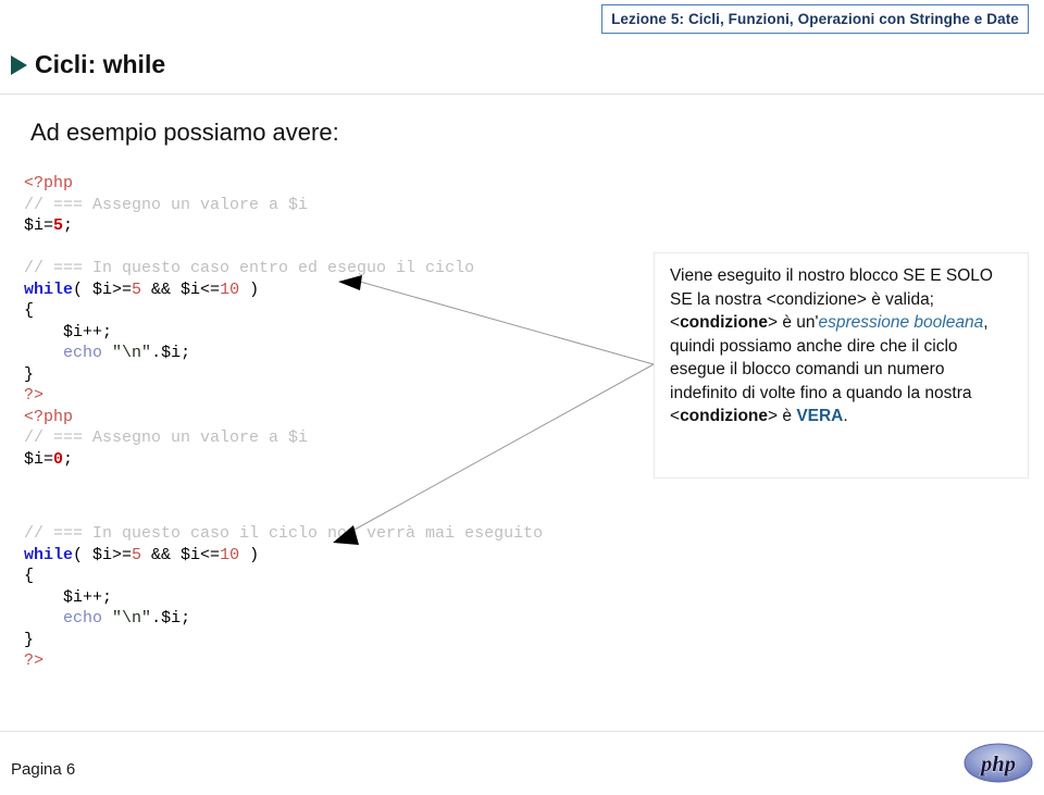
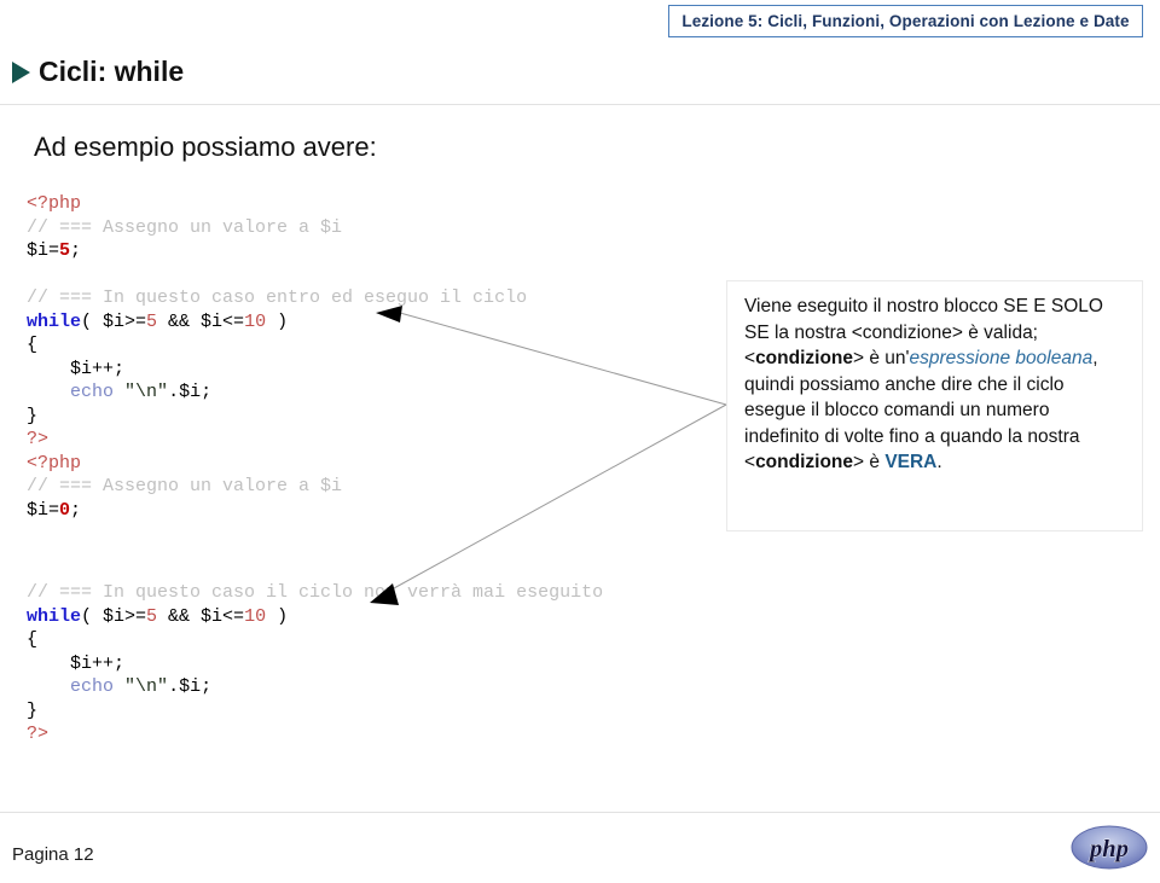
- Lezione 5: Cicli, Funzioni, Operazioni con Stringhe e Date
+ Lezione 5: Cicli, Funzioni, Operazioni con Lezione e Date
  Cicli: while
  Ad esempio possiamo avere:
  <?php // === Assegno un valore a $i $i=5; // === In questo caso entro ed eseguo il ciclo while( $i>=5 && $i<=10 ) { $i++; echo "\n".$i; } ?> <?php // === Assegno un valore a $i $i=0;
  // === In questo caso il ciclo no verrà mai eseguito while( $i>=5 && $i<=10 ) { $i++; echo "\n".$i; } ?>
  Viene eseguito il nostro blocco SE E SOLO SE la nostra <condizione> è valida; <condizione> è un'espressione booleana, quindi possiamo anche dire che il ciclo esegue il blocco comandi un numero indefinito di volte fino a quando la nostra <condizione> è VERA.
- Pagina 6
+ Pagina 12
  php
